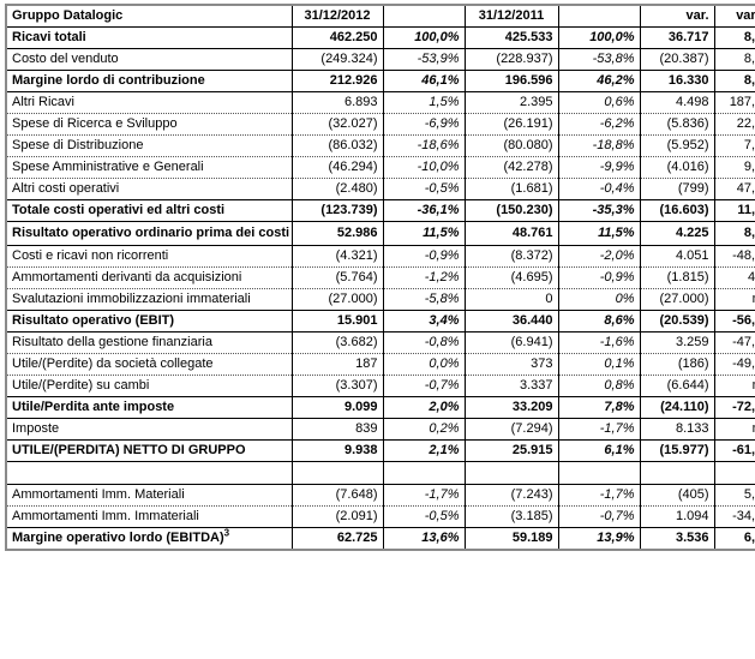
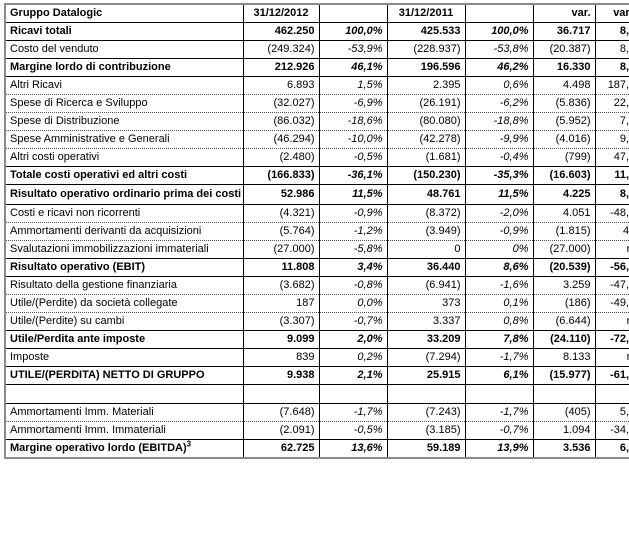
  Gruppo Datalogic	31/12/2012		31/12/2011		var.	var
  Ricavi totali	462.250	100,0%	425.533	100,0%	36.717	8,
  Costo del venduto	(249.324)	-53,9%	(228.937)	-53,8%	(20.387)	8,
  Margine lordo di contribuzione	212.926	46,1%	196.596	46,2%	16.330	8,
  Altri Ricavi	6.893	1,5%	2.395	0,6%	4.498	187,
  Spese di Ricerca e Sviluppo	(32.027)	-6,9%	(26.191)	-6,2%	(5.836)	22,
  Spese di Distribuzione	(86.032)	-18,6%	(80.080)	-18,8%	(5.952)	7,
  Spese Amministrative e Generali	(46.294)	-10,0%	(42.278)	-9,9%	(4.016)	9,
  Altri costi operativi	(2.480)	-0,5%	(1.681)	-0,4%	(799)	47,
- Totale costi operativi ed altri costi	(123.739)	-36,1%	(150.230)	-35,3%	(16.603)	11,
+ Totale costi operativi ed altri costi	(166.833)	-36,1%	(150.230)	-35,3%	(16.603)	11,
  Costi e ricavi non ricorrenti	(4.321)	-0,9%	(8.372)	-2,0%	4.051	-48,
- Ammortamenti derivanti da acquisizioni	(5.764)	-1,2%	(4.695)	-0,9%	(1.815)	4
+ Ammortamenti derivanti da acquisizioni	(5.764)	-1,2%	(3.949)	-0,9%	(1.815)	4
  Svalutazioni immobilizzazioni immateriali	(27.000)	-5,8%	0	0%	(27.000)
- Risultato operativo (EBIT)	15.901	3,4%	36.440	8,6%	(20.539)	-56,
+ Risultato operativo (EBIT)	11.808	3,4%	36.440	8,6%	(20.539)	-56,
  Risultato della gestione finanziaria	(3.682)	-0,8%	(6.941)	-1,6%	3.259	-47,
  Utile/(Perdite) da società collegate	187	0,0%	373	0,1%	(186)	-49,
  Utile/(Perdite) su cambi	(3.307)	-0,7%	3.337	0,8%	(6.644)
  Utile/Perdita ante imposte	9.099	2,0%	33.209	7,8%	(24.110)	-72,
  Imposte	839	0,2%	(7.294)	-1,7%	8.133
  UTILE/(PERDITA) NETTO DI GRUPPO	9.938	2,1%	25.915	6,1%	(15.977)	-61,
  Ammortamenti Imm. Materiali	(7.648)	-1,7%	(7.243)	-1,7%	(405)	5,
  Ammortamenti Imm. Immateriali	(2.091)	-0,5%	(3.185)	-0,7%	1.094	-34,
  Margine operativo lordo (EBITDA)3	62.725	13,6%	59.189	13,9%	3.536	6,
